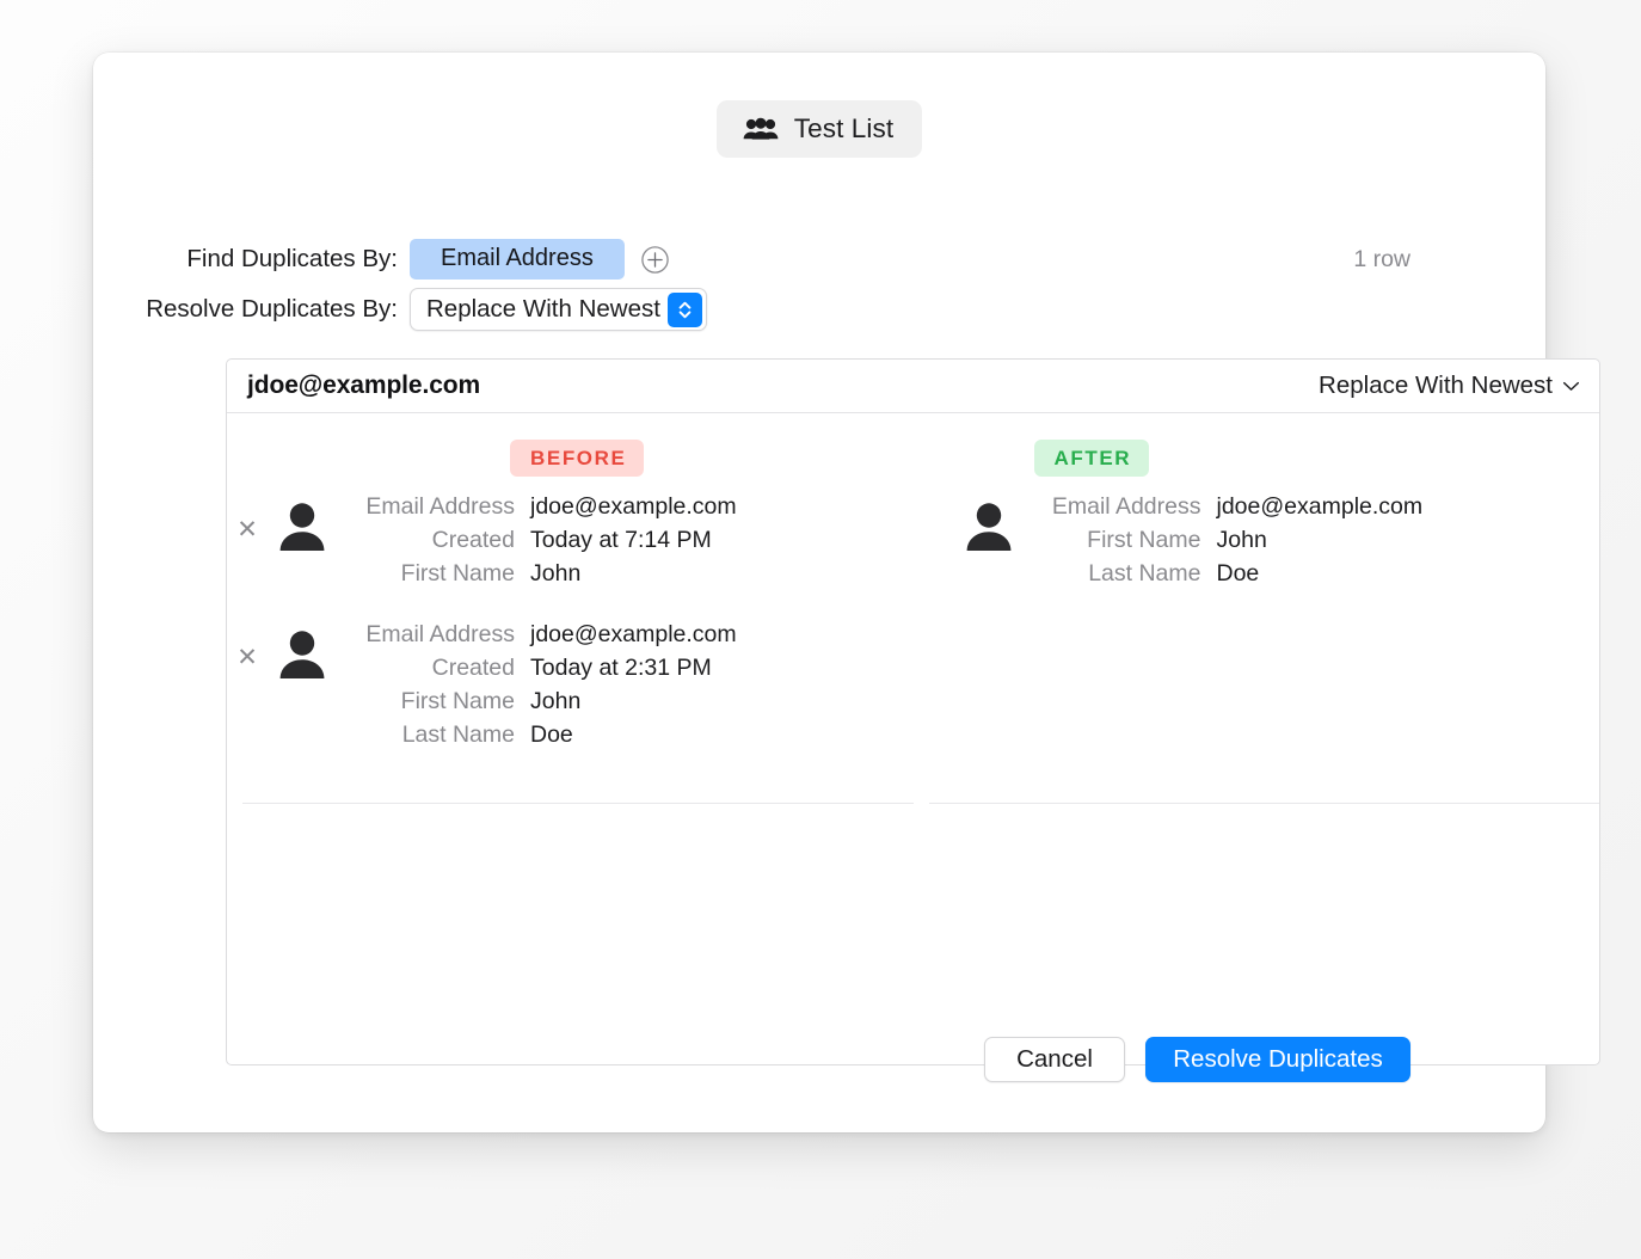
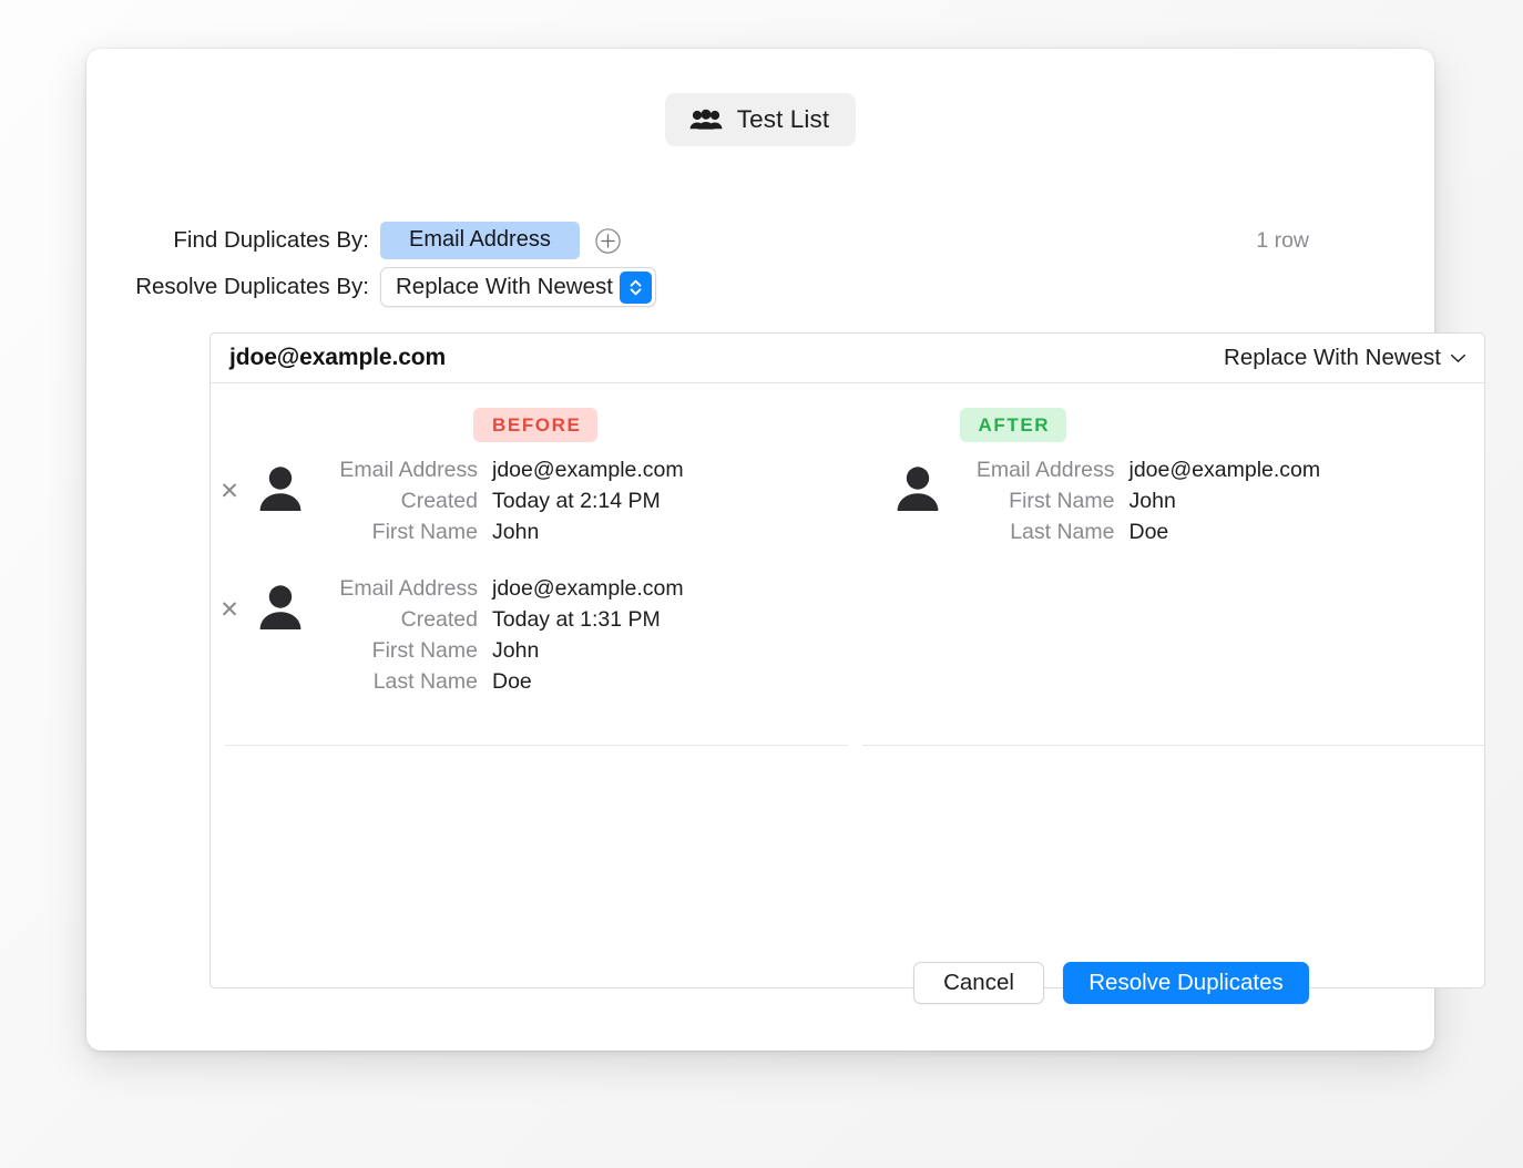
  Test List
  Find Duplicates By:
  Email Address
  Resolve Duplicates By:
  Replace With Newest
  1 row
  jdoe@example.com
  Replace With Newest
  BEFORE
  ✕
  Email Address
  jdoe@example.com
  Created
- Today at 7:14 PM
+ Today at 2:14 PM
  First Name
  John
  ✕
  Email Address
  jdoe@example.com
  Created
- Today at 2:31 PM
+ Today at 1:31 PM
  First Name
  John
  Last Name
  Doe
  AFTER
  Email Address
  jdoe@example.com
  First Name
  John
  Last Name
  Doe
  Cancel
  Resolve Duplicates
